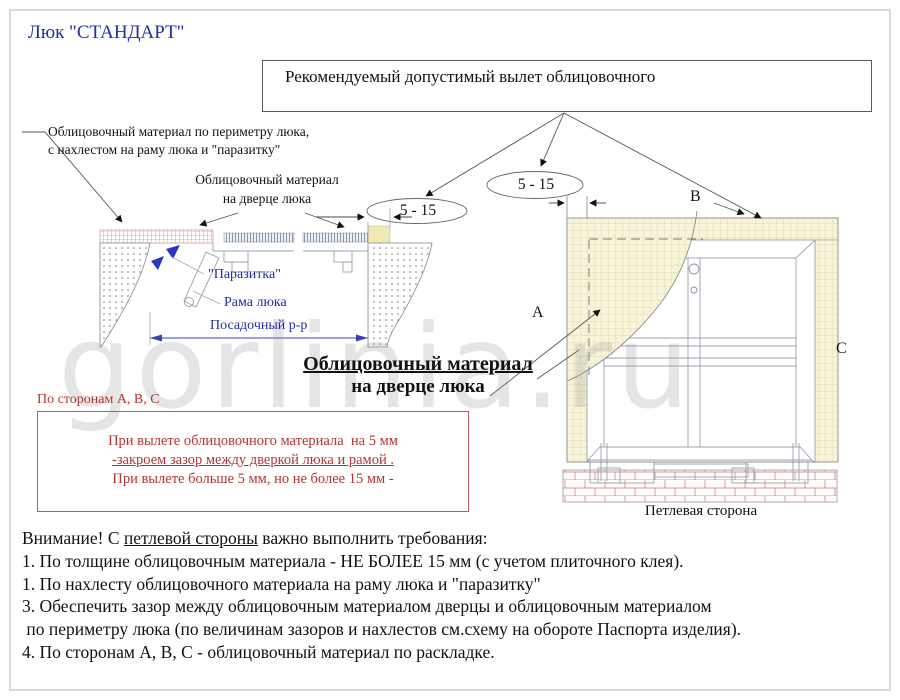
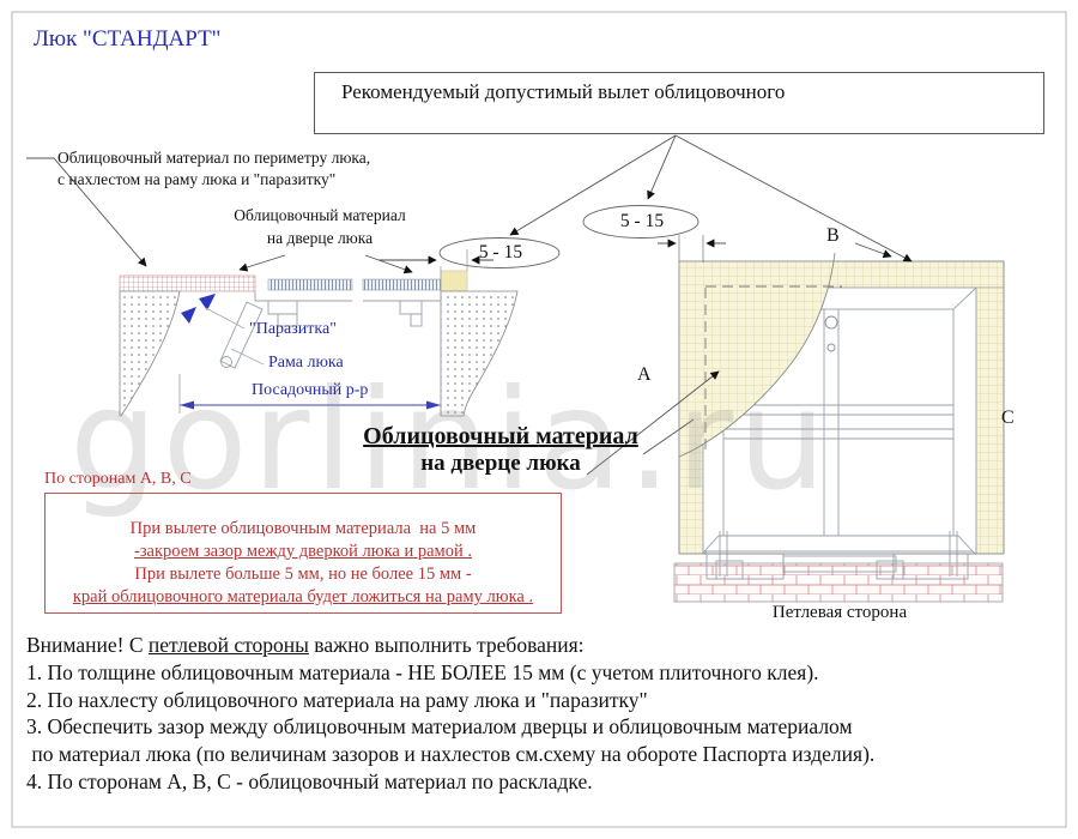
  gorlinia.ru
  Люк "СТАНДАРТ"
  Рекомендуемый допустимый вылет облицовочного
  Облицовочный материал по периметру люка,
  с нахлестом на раму люка и "паразитку"
  Облицовочный материал
  на дверце люка
  "Паразитка"
  Рама люка
  Посадочный р-р
  5 - 15
  5 - 15
  А
  В
  С
  Петлевая сторона
  Облицовочный материал
  на дверце люка
  По сторонам А, В, С
- При вылете облицовочного материала на 5 мм
+ При вылете облицовочным материала на 5 мм
  -закроем зазор между дверкой люка и рамой .
  При вылете больше 5 мм, но не более 15 мм -
+ край облицовочного материала будет ложиться на раму люка .
  Внимание! С петлевой стороны важно выполнить требования:
  1. По толщине облицовочным материала - НЕ БОЛЕЕ 15 мм (с учетом плиточного клея).
- 1. По нахлесту облицовочного материала на раму люка и "паразитку"
+ 2. По нахлесту облицовочного материала на раму люка и "паразитку"
  3. Обеспечить зазор между облицовочным материалом дверцы и облицовочным материалом
- по периметру люка (по величинам зазоров и нахлестов см.схему на обороте Паспорта изделия).
+ по материал люка (по величинам зазоров и нахлестов см.схему на обороте Паспорта изделия).
  4. По сторонам А, В, С - облицовочный материал по раскладке.
